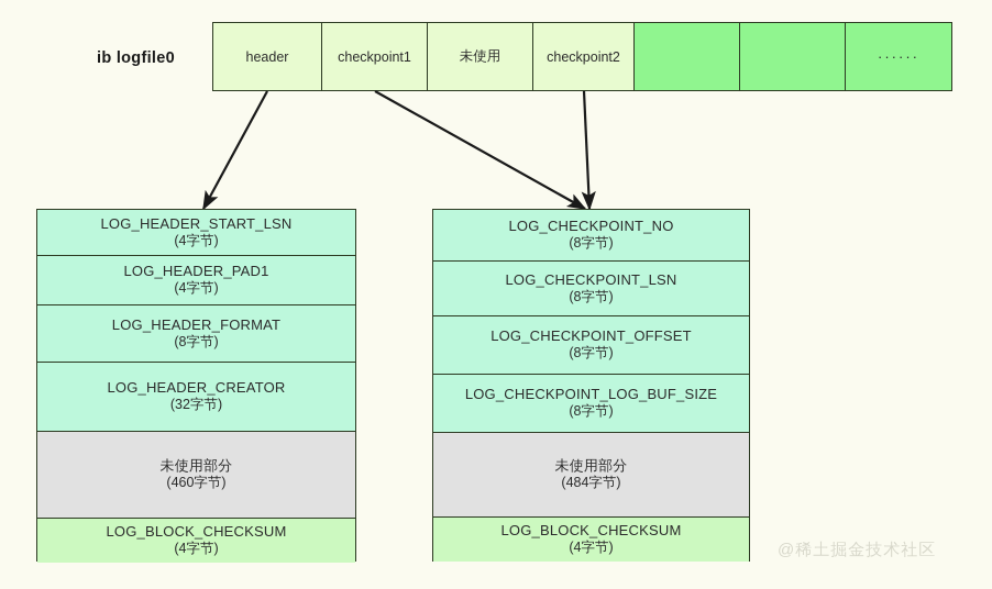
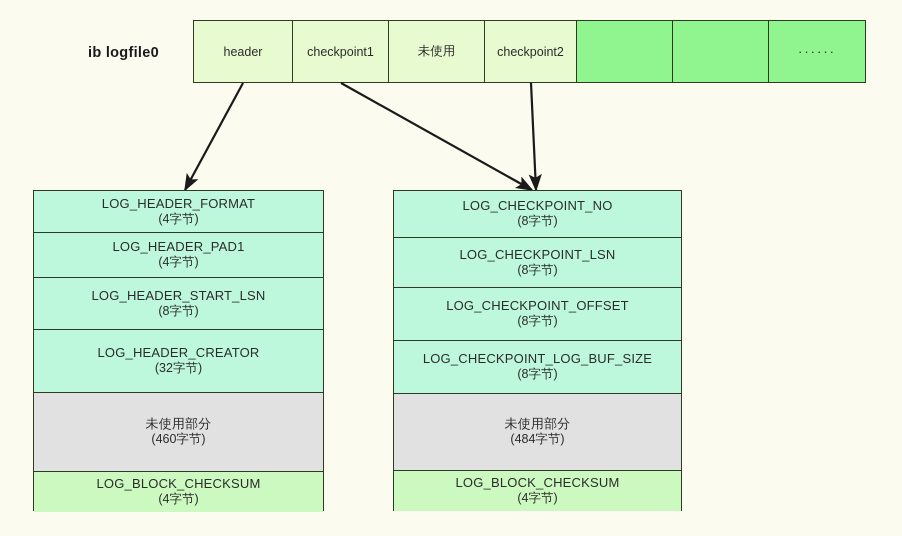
  ib logfile0
  header
  checkpoint1
  未使用
  checkpoint2
  ······
- LOG_HEADER_START_LSN
+ LOG_HEADER_FORMAT
  (4字节)
  LOG_HEADER_PAD1
  (4字节)
- LOG_HEADER_FORMAT
+ LOG_HEADER_START_LSN
  (8字节)
  LOG_HEADER_CREATOR
  (32字节)
  未使用部分
  (460字节)
  LOG_BLOCK_CHECKSUM
  (4字节)
  LOG_CHECKPOINT_NO
  (8字节)
  LOG_CHECKPOINT_LSN
  (8字节)
  LOG_CHECKPOINT_OFFSET
  (8字节)
  LOG_CHECKPOINT_LOG_BUF_SIZE
  (8字节)
  未使用部分
  (484字节)
  LOG_BLOCK_CHECKSUM
  (4字节)
- @稀土掘金技术社区
